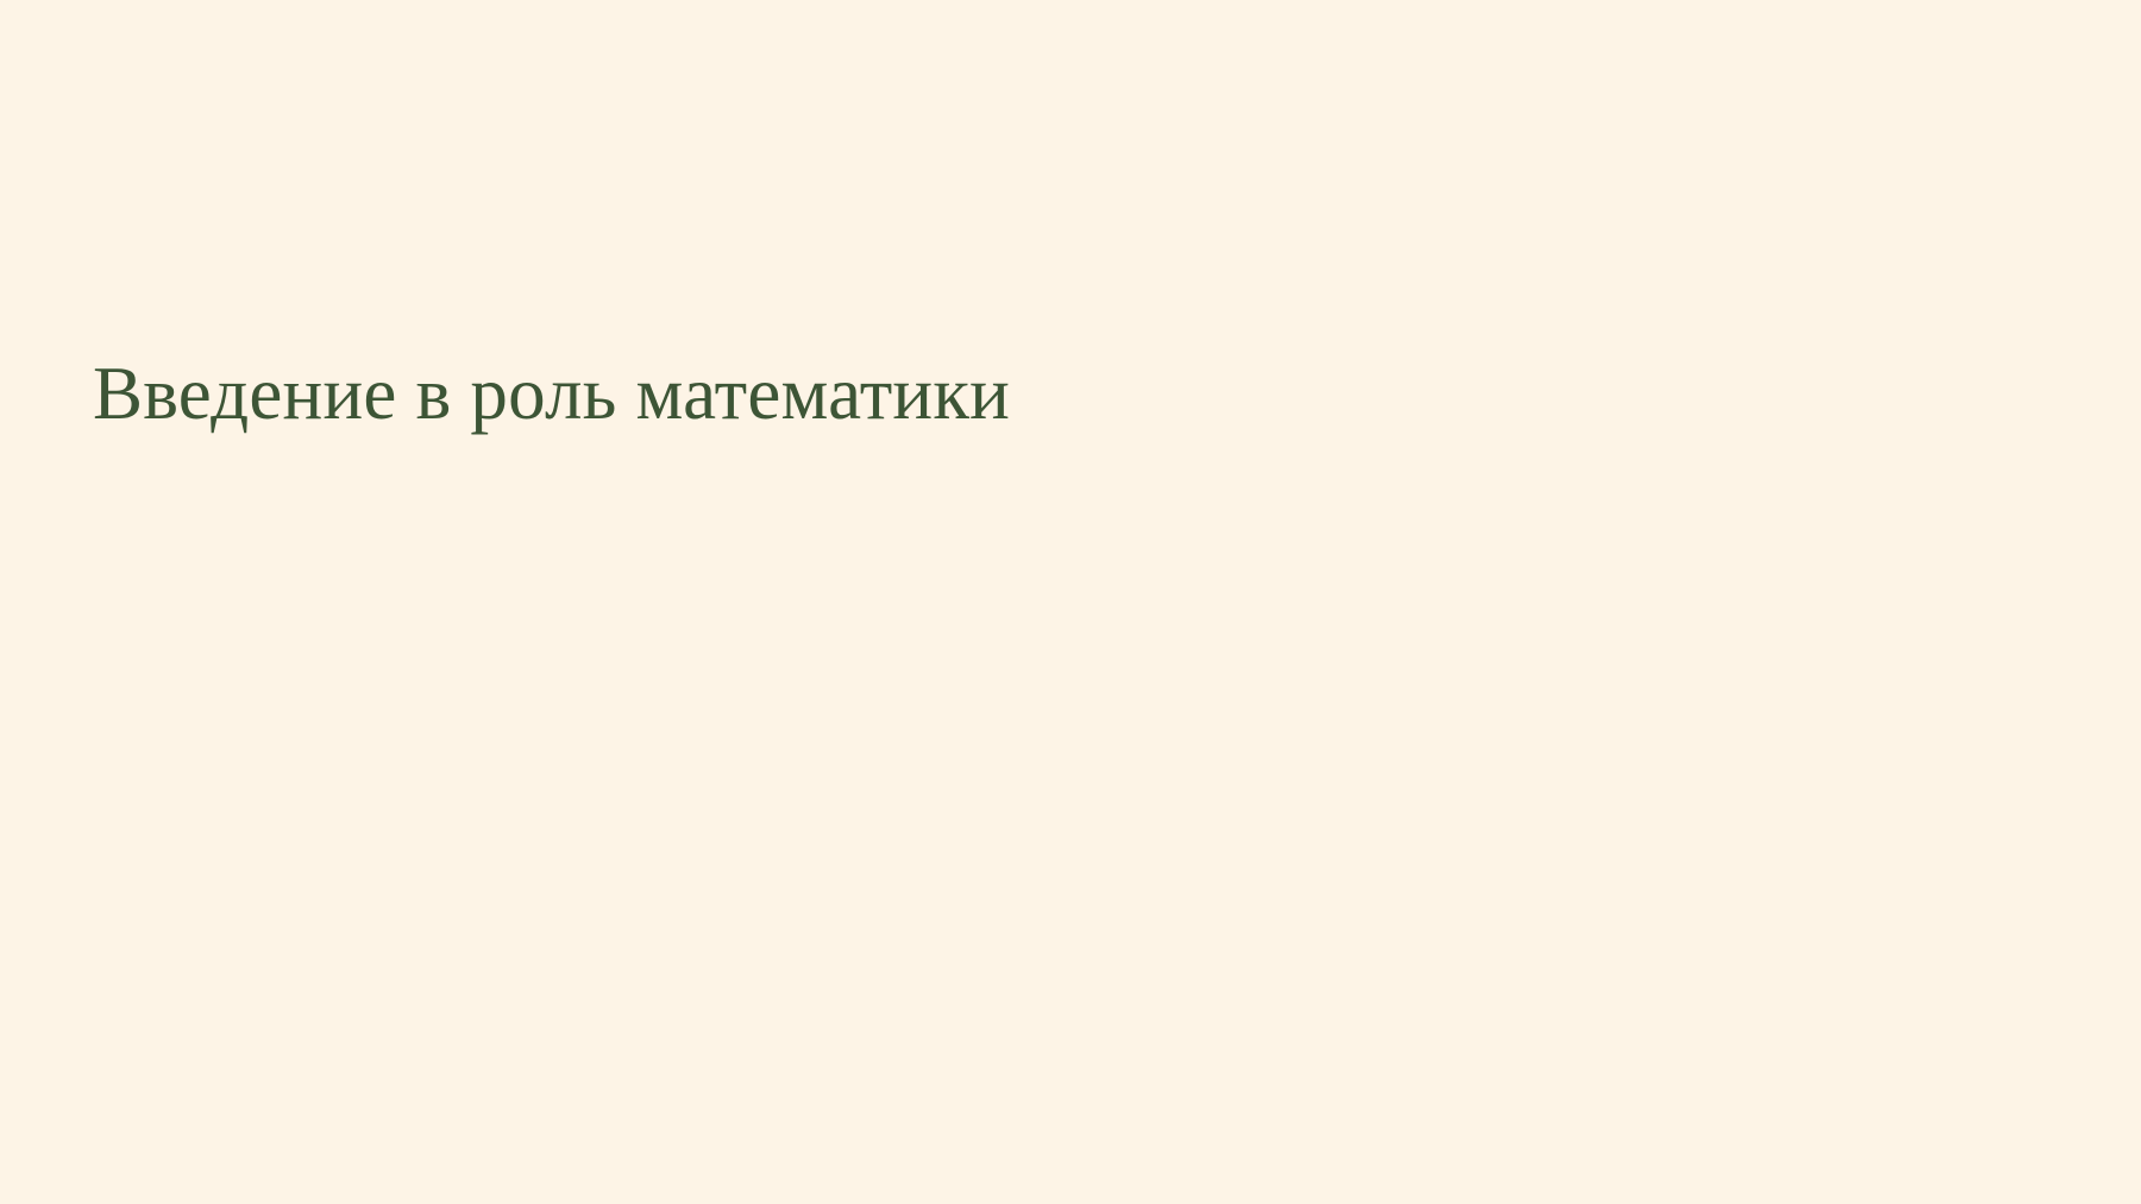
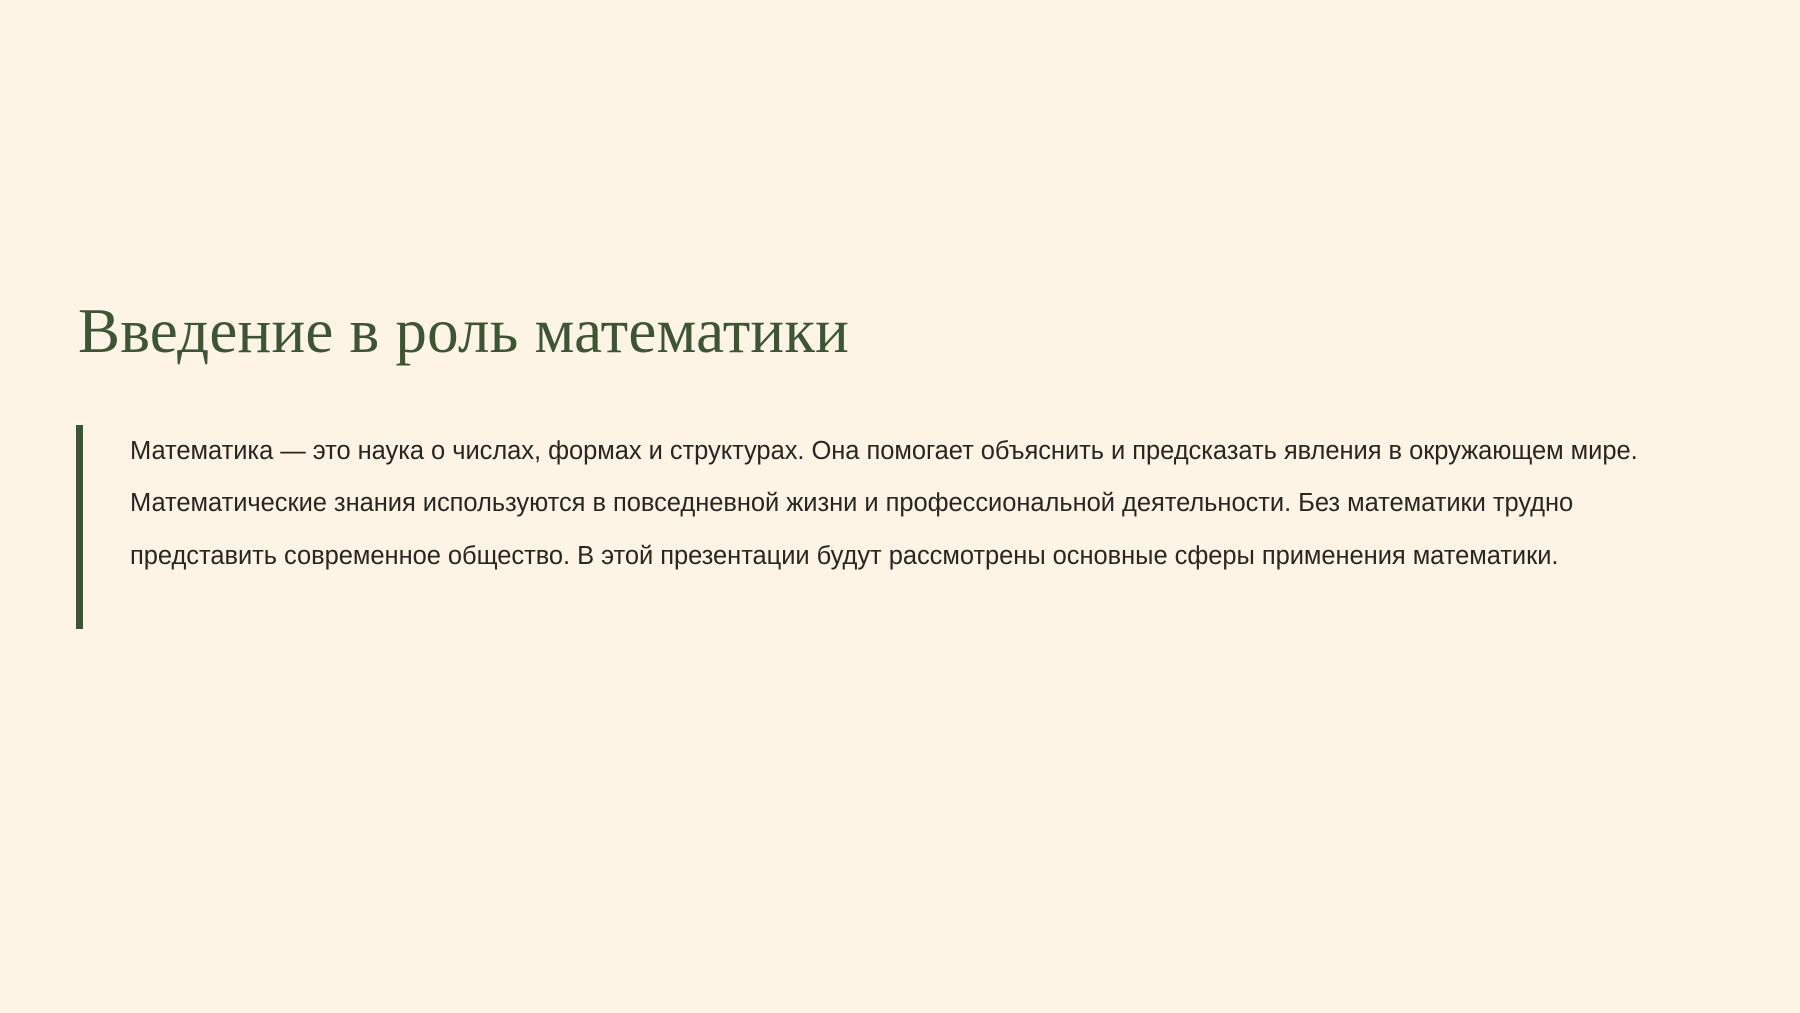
  Введение в роль математики
+ Математика — это наука о числах, формах и структурах. Она помогает объяснить и предсказать явления в окружающем мире. Математические знания используются в повседневной жизни и профессиональной деятельности. Без математики трудно представить современное общество. В этой презентации будут рассмотрены основные сферы применения математики.
